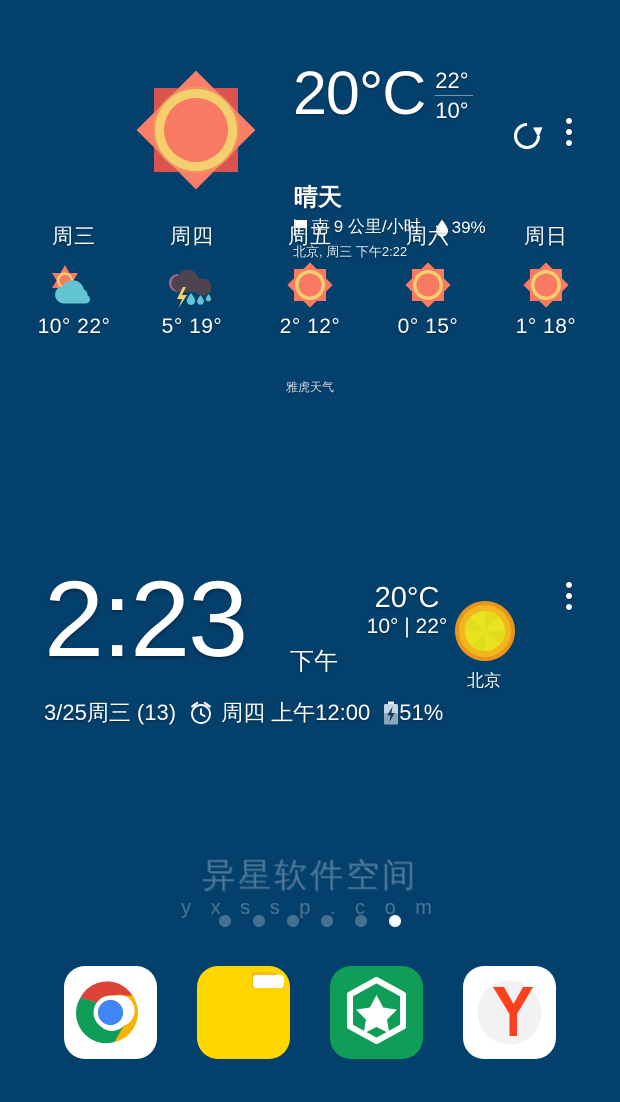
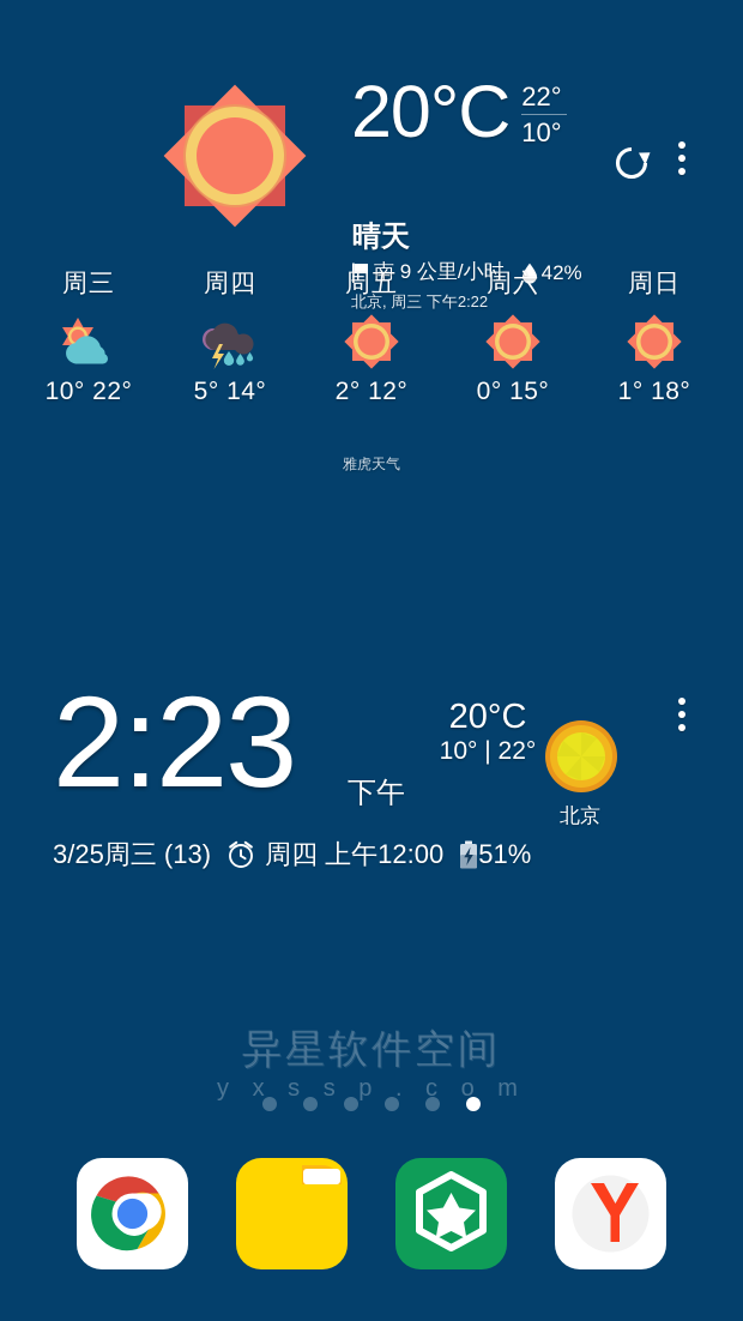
  20°C
  22°
  10°
  晴天
  南 9 公里/小时
- 39%
+ 42%
  北京, 周三 下午2:22
  周三
  10° 22°
  周四
- 5° 19°
+ 5° 14°
  周五
  2° 12°
  周六
  0° 15°
  周日
  1° 18°
  雅虎天气
  2:23
  下午
  20°C
  10° | 22°
  北京
  3/25周三 (13)
  周四 上午12:00
  51%
  异星软件空间
  y x s s p . c o m
